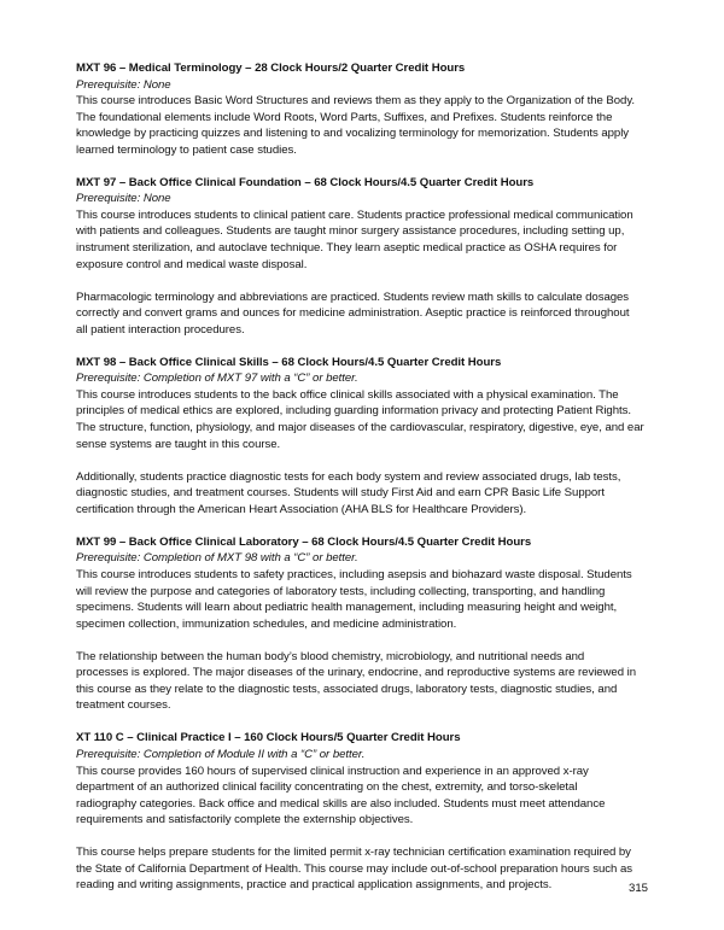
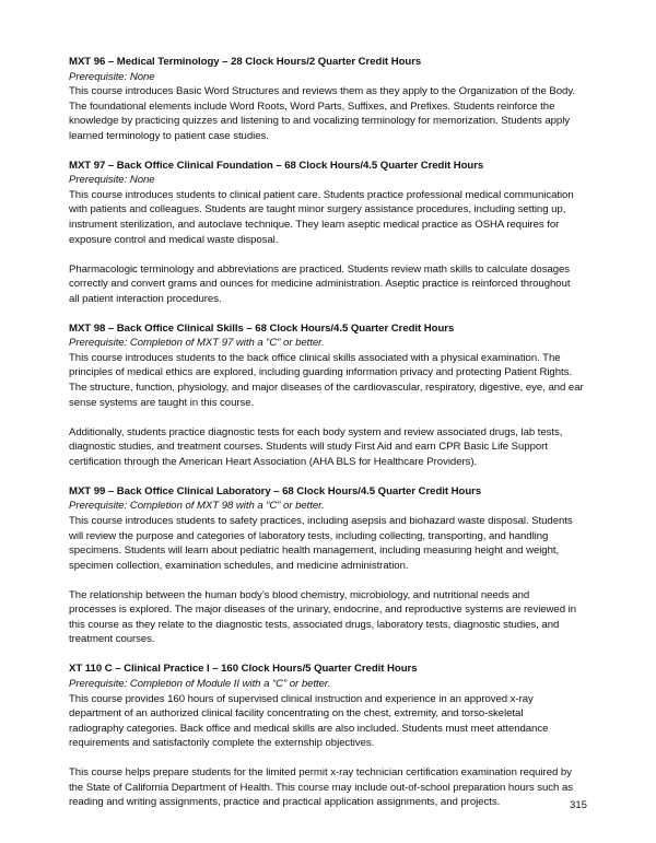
  MXT 96 – Medical Terminology – 28 Clock Hours/2 Quarter Credit Hours
  Prerequisite: None
  This course introduces Basic Word Structures and reviews them as they apply to the Organization of the Body.
  The foundational elements include Word Roots, Word Parts, Suffixes, and Prefixes. Students reinforce the
  knowledge by practicing quizzes and listening to and vocalizing terminology for memorization. Students apply
  learned terminology to patient case studies.
  MXT 97 – Back Office Clinical Foundation – 68 Clock Hours/4.5 Quarter Credit Hours
  Prerequisite: None
  This course introduces students to clinical patient care. Students practice professional medical communication
  with patients and colleagues. Students are taught minor surgery assistance procedures, including setting up,
  instrument sterilization, and autoclave technique. They learn aseptic medical practice as OSHA requires for
  exposure control and medical waste disposal.
  Pharmacologic terminology and abbreviations are practiced. Students review math skills to calculate dosages
  correctly and convert grams and ounces for medicine administration. Aseptic practice is reinforced throughout
  all patient interaction procedures.
  MXT 98 – Back Office Clinical Skills – 68 Clock Hours/4.5 Quarter Credit Hours
  Prerequisite: Completion of MXT 97 with a “C” or better.
  This course introduces students to the back office clinical skills associated with a physical examination. The
  principles of medical ethics are explored, including guarding information privacy and protecting Patient Rights.
  The structure, function, physiology, and major diseases of the cardiovascular, respiratory, digestive, eye, and ear
  sense systems are taught in this course.
  Additionally, students practice diagnostic tests for each body system and review associated drugs, lab tests,
  diagnostic studies, and treatment courses. Students will study First Aid and earn CPR Basic Life Support
  certification through the American Heart Association (AHA BLS for Healthcare Providers).
  MXT 99 – Back Office Clinical Laboratory – 68 Clock Hours/4.5 Quarter Credit Hours
  Prerequisite: Completion of MXT 98 with a “C” or better.
  This course introduces students to safety practices, including asepsis and biohazard waste disposal. Students
  will review the purpose and categories of laboratory tests, including collecting, transporting, and handling
  specimens. Students will learn about pediatric health management, including measuring height and weight,
- specimen collection, immunization schedules, and medicine administration.
+ specimen collection, examination schedules, and medicine administration.
  The relationship between the human body’s blood chemistry, microbiology, and nutritional needs and
  processes is explored. The major diseases of the urinary, endocrine, and reproductive systems are reviewed in
  this course as they relate to the diagnostic tests, associated drugs, laboratory tests, diagnostic studies, and
  treatment courses.
  XT 110 C – Clinical Practice I – 160 Clock Hours/5 Quarter Credit Hours
  Prerequisite: Completion of Module II with a “C” or better.
  This course provides 160 hours of supervised clinical instruction and experience in an approved x-ray
  department of an authorized clinical facility concentrating on the chest, extremity, and torso-skeletal
  radiography categories. Back office and medical skills are also included. Students must meet attendance
  requirements and satisfactorily complete the externship objectives.
  This course helps prepare students for the limited permit x-ray technician certification examination required by
  the State of California Department of Health. This course may include out-of-school preparation hours such as
  reading and writing assignments, practice and practical application assignments, and projects.
  315
